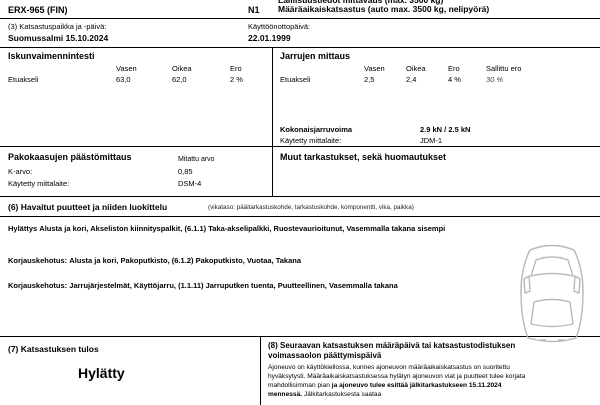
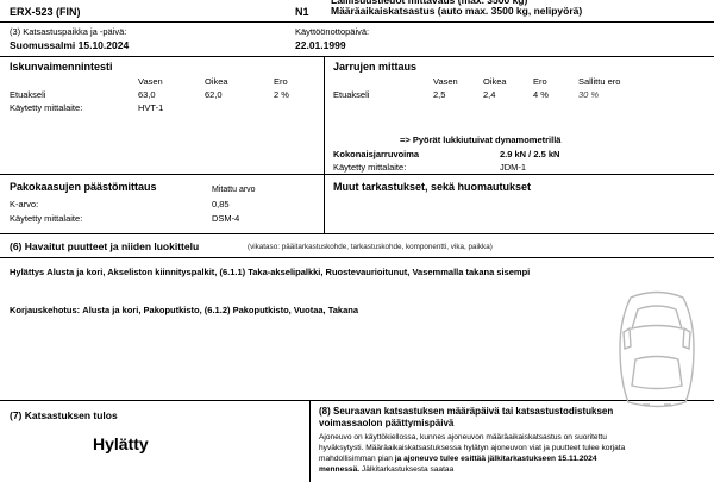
- ERX-965 (FIN)
+ ERX-523 (FIN)
  N1
  Laillisuustiedot mittavaus (max. 3500 kg)
  Määräaikaiskatsastus (auto max. 3500 kg, nelipyörä)
  (3) Katsastuspaikka ja -päivä:
  Suomussalmi 15.10.2024
  Käyttöönottopäivä:
  22.01.1999
  Iskunvaimennintesti
  	Vasen	Oikea	Ero
  Etuakseli	63,0	62,0	2 %
+ Käytetty mittalaite:	HVT-1
  Jarrujen mittaus
  	Vasen	Oikea	Ero	Sallittu ero
  Etuakseli	2,5	2,4	4 %	30 %
+ => Pyörät lukkiutuivat dynamometrillä
  Kokonaisjarruvoima
  2.9 kN / 2.5 kN
  Käytetty mittalaite:
  JDM-1
  Pakokaasujen päästömittaus
  K-arvo:
  0,85
  Käytetty mittalaite:
  DSM-4
  Muut tarkastukset, sekä huomautukset
  (6) Havaitut puutteet ja niiden luokittelu
  Hylättys Alusta ja kori, Akseliston kiinnityspalkit, (6.1.1) Taka-akselipalkki, Ruostevaurioitunut, Vasemmalla takana sisempi
  Korjauskehotus: Alusta ja kori, Pakoputkisto, (6.1.2) Pakoputkisto, Vuotaa, Takana
- Korjauskehotus: Jarrujärjestelmät, Käyttöjarru, (1.1.11) Jarruputken tuenta, Puutteellinen, Vasemmalla takana
  (7) Katsastuksen tulos
  Hylätty
  (8) Seuraavan katsastuksen määräpäivä tai katsastustodistuksen voimassaolon päättymispäivä
